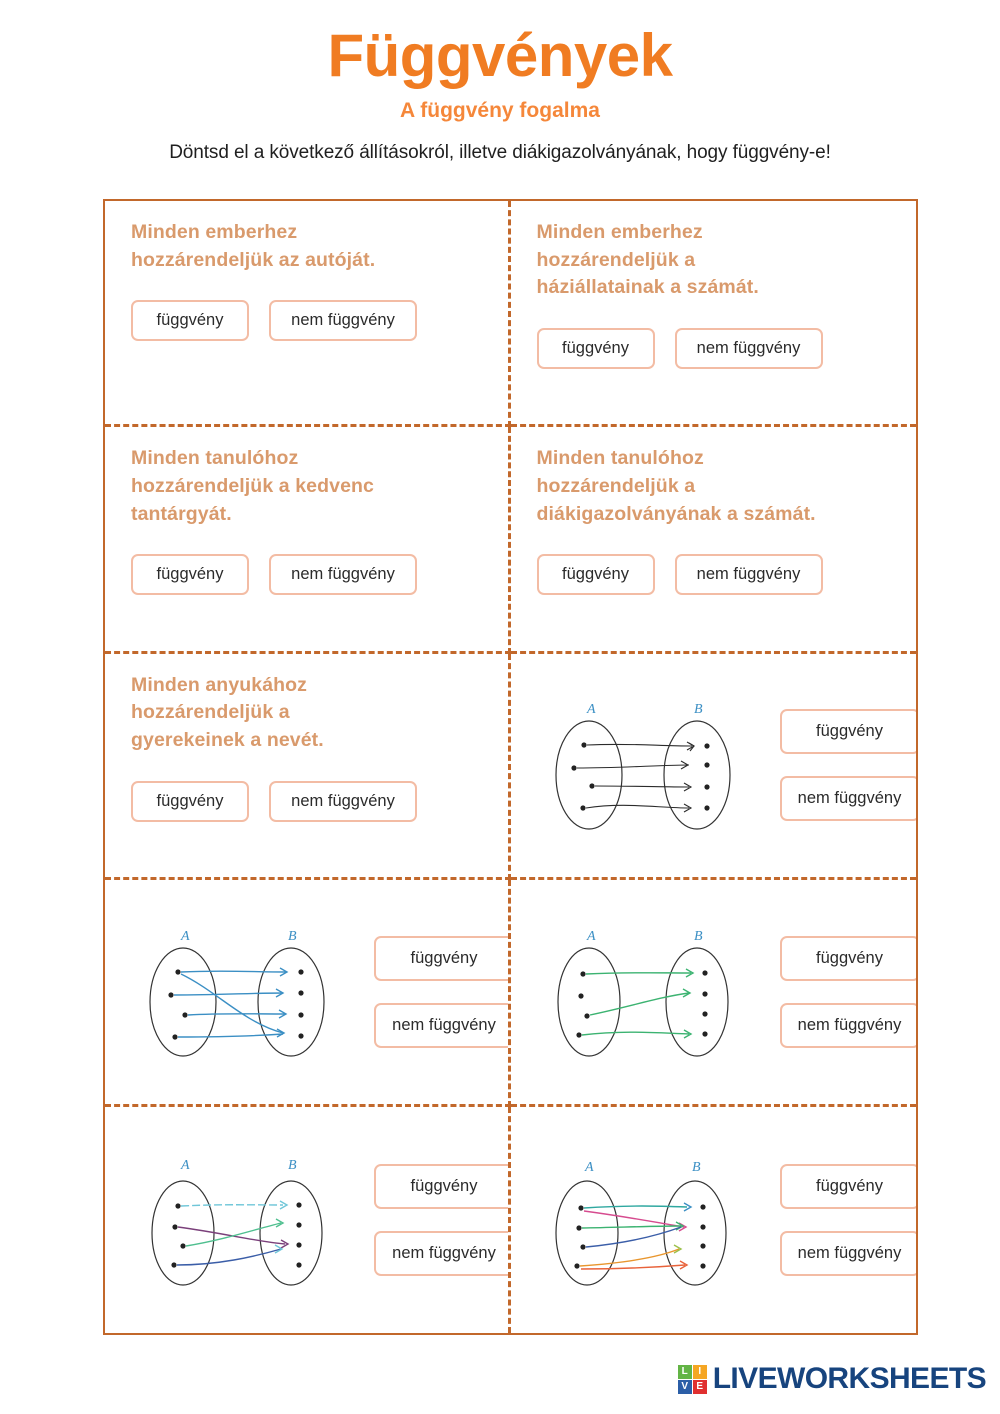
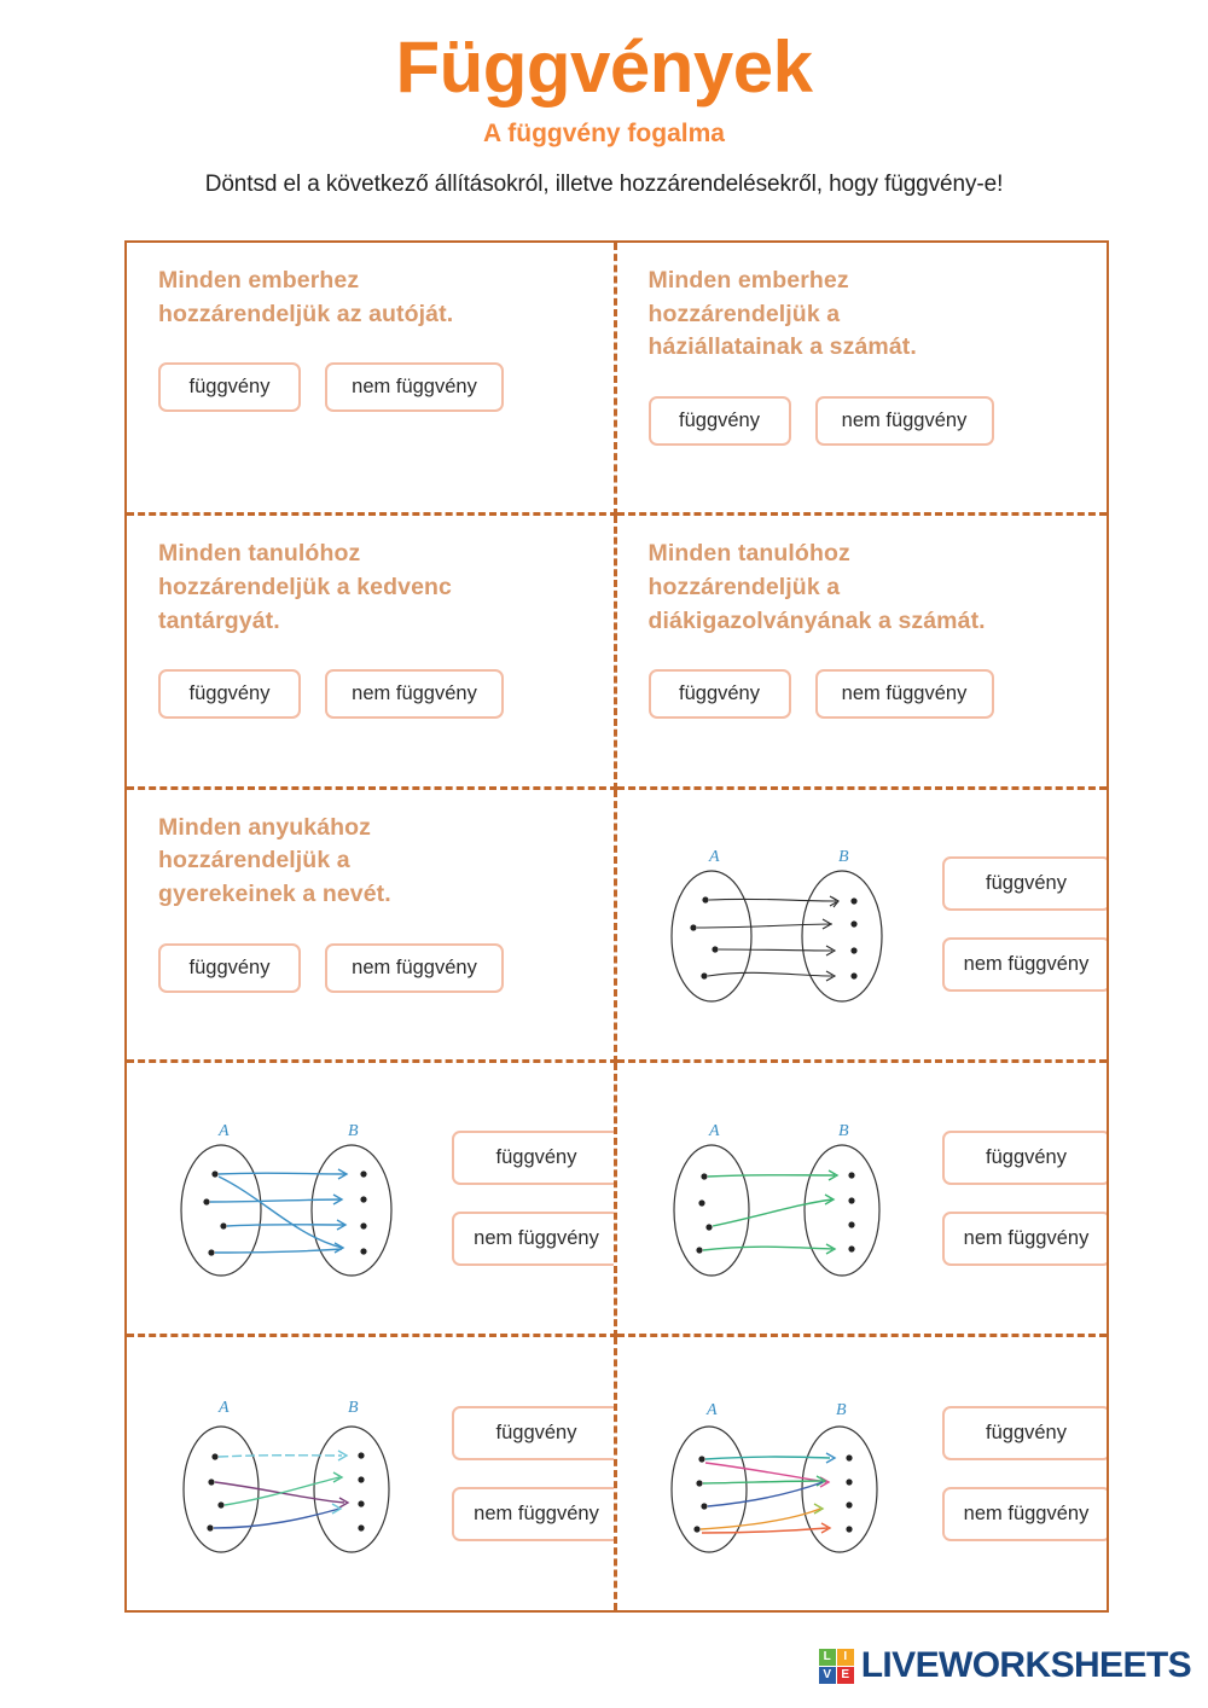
  Függvények
  A függvény fogalma
- Döntsd el a következő állításokról, illetve diákigazolványának, hogy függvény-e!
+ Döntsd el a következő állításokról, illetve hozzárendelésekről, hogy függvény-e!
  Minden emberhez
  hozzárendeljük az autóját.
  függvény
  nem függvény
  Minden emberhez
  hozzárendeljük a
  háziállatainak a számát.
  függvény
  nem függvény
  Minden tanulóhoz
  hozzárendeljük a kedvenc
  tantárgyát.
  függvény
  nem függvény
  Minden tanulóhoz
  hozzárendeljük a
  diákigazolványának a számát.
  függvény
  nem függvény
  Minden anyukához
  hozzárendeljük a
  gyerekeinek a nevét.
  függvény
  nem függvény
  A
  B
  függvény
  nem függvény
  A
  B
  függvény
  nem függvény
  A
  B
  függvény
  nem függvény
  A
  B
  függvény
  nem függvény
  A
  B
  függvény
  nem függvény
  L
  I
  V
  E
  LIVEWORKSHEETS
